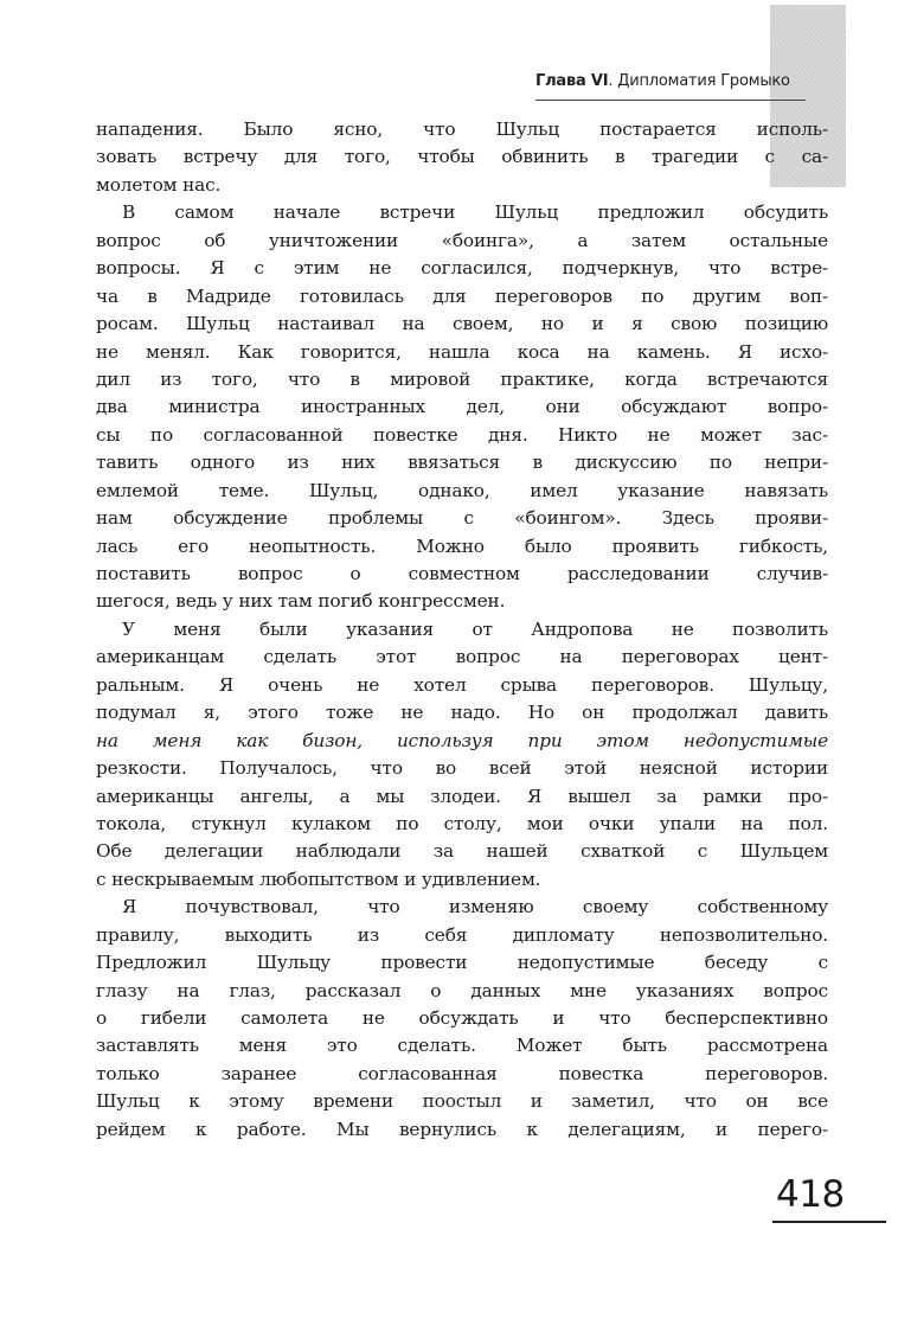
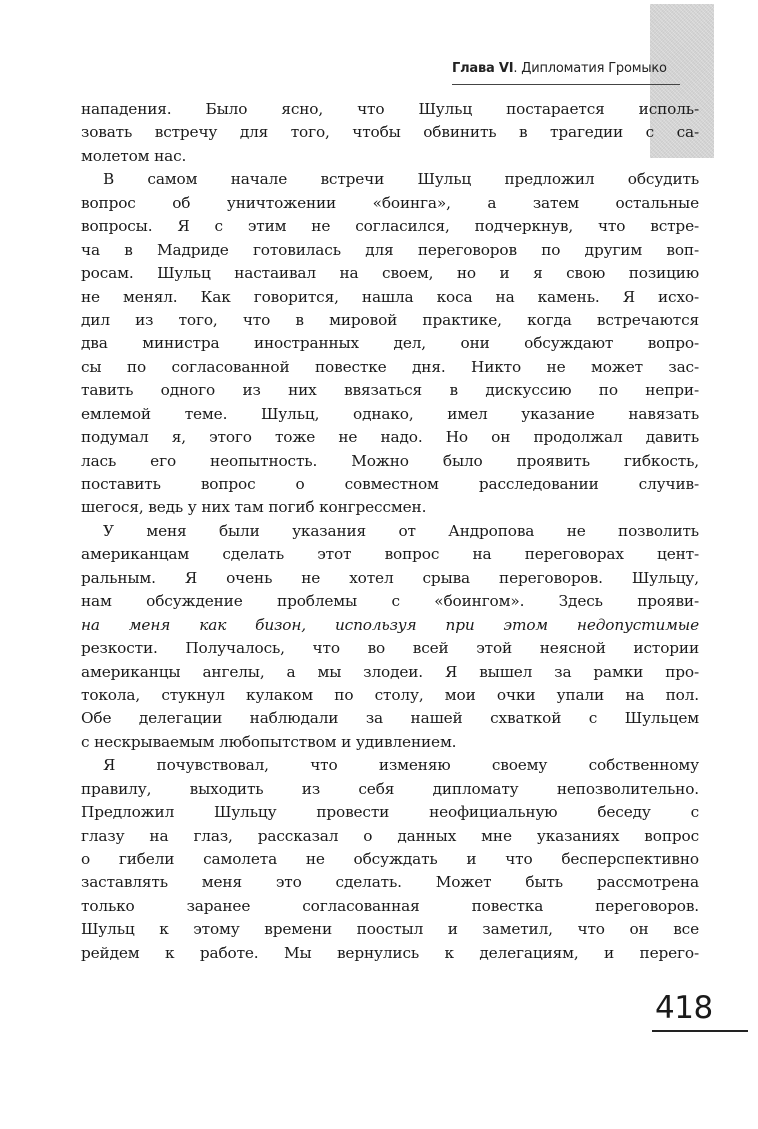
  Глава VI. Дипломатия Громыко
  нападения. Было ясно, что Шульц постарается исполь-
  зовать встречу для того, чтобы обвинить в трагедии с са-
  молетом нас.
  В самом начале встречи Шульц предложил обсудить
  вопрос об уничтожении «боинга», а затем остальные
  вопросы. Я с этим не согласился, подчеркнув, что встре-
  ча в Мадриде готовилась для переговоров по другим воп-
  росам. Шульц настаивал на своем, но и я свою позицию
  не менял. Как говорится, нашла коса на камень. Я исхо-
  дил из того, что в мировой практике, когда встречаются
  два министра иностранных дел, они обсуждают вопро-
  сы по согласованной повестке дня. Никто не может зас-
  тавить одного из них ввязаться в дискуссию по непри-
  емлемой теме. Шульц, однако, имел указание навязать
- нам обсуждение проблемы с «боингом». Здесь прояви-
+ подумал я, этого тоже не надо. Но он продолжал давить
  лась его неопытность. Можно было проявить гибкость,
  поставить вопрос о совместном расследовании случив-
  шегося, ведь у них там погиб конгрессмен.
  У меня были указания от Андропова не позволить
  американцам сделать этот вопрос на переговорах цент-
  ральным. Я очень не хотел срыва переговоров. Шульцу,
- подумал я, этого тоже не надо. Но он продолжал давить
+ нам обсуждение проблемы с «боингом». Здесь прояви-
  на меня как бизон, используя при этом недопустимые
  резкости. Получалось, что во всей этой неясной истории
  американцы ангелы, а мы злодеи. Я вышел за рамки про-
  токола, стукнул кулаком по столу, мои очки упали на пол.
  Обе делегации наблюдали за нашей схваткой с Шульцем
  с нескрываемым любопытством и удивлением.
  Я почувствовал, что изменяю своему собственному
  правилу, выходить из себя дипломату непозволительно.
- Предложил Шульцу провести недопустимые беседу с
+ Предложил Шульцу провести неофициальную беседу с
  глазу на глаз, рассказал о данных мне указаниях вопрос
  о гибели самолета не обсуждать и что бесперспективно
  заставлять меня это сделать. Может быть рассмотрена
  только заранее согласованная повестка переговоров.
  Шульц к этому времени поостыл и заметил, что он все
  рейдем к работе. Мы вернулись к делегациям, и перего-
  418
